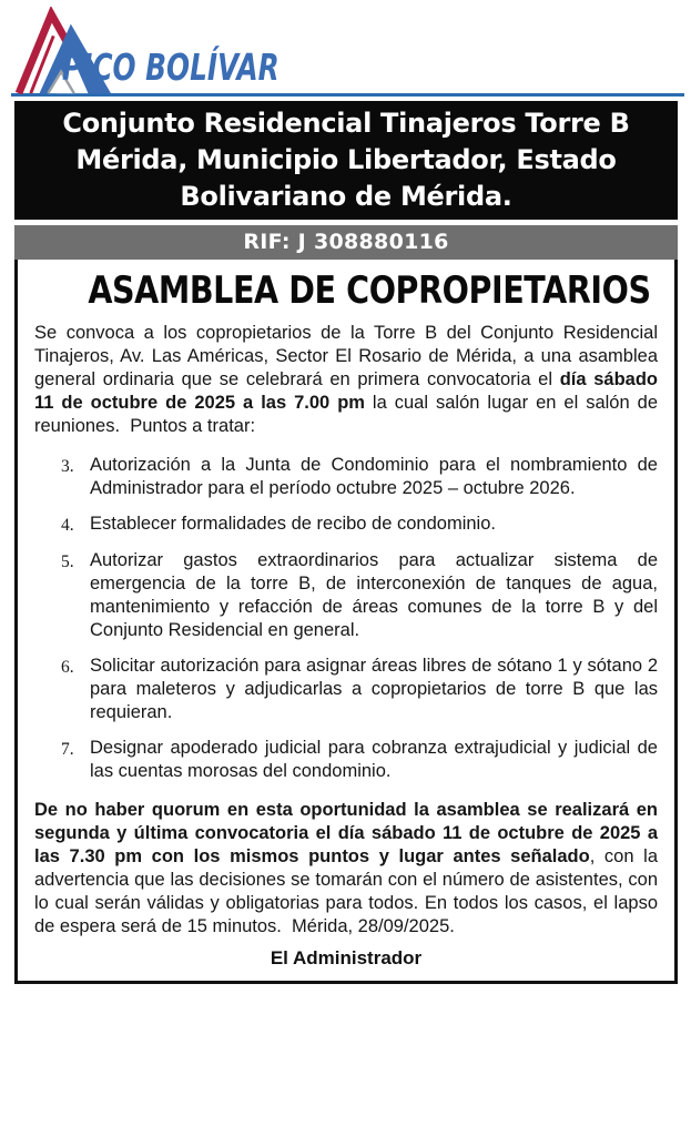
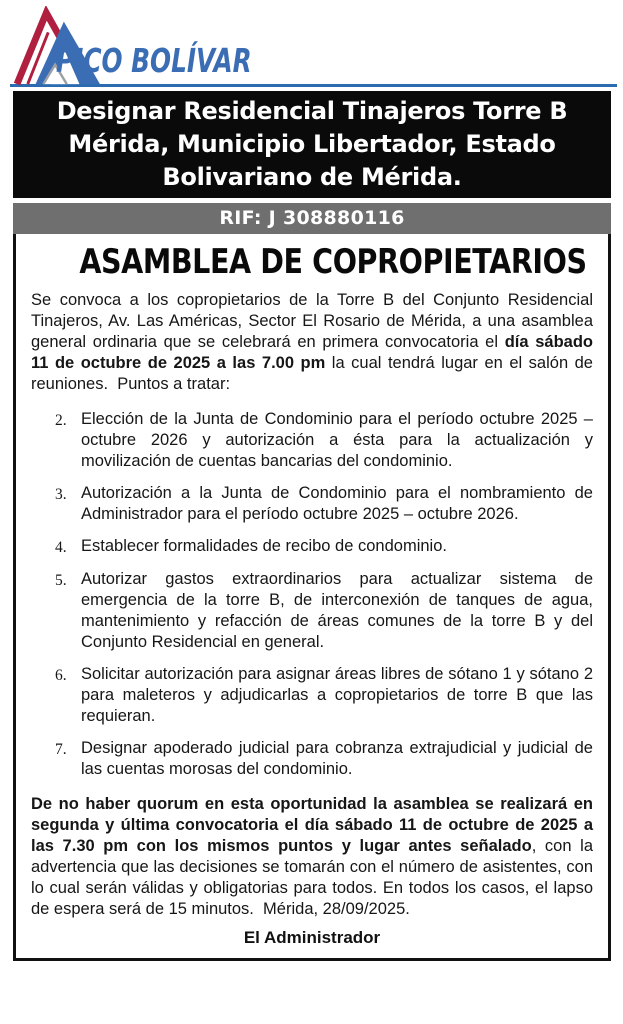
  PICO BOLÍVAR
- Conjunto Residencial Tinajeros Torre B Mérida, Municipio Libertador, Estado Bolivariano de Mérida.
+ Designar Residencial Tinajeros Torre B Mérida, Municipio Libertador, Estado Bolivariano de Mérida.
  RIF: J 308880116
  ASAMBLEA DE COPROPIETARIOS
- Se convoca a los copropietarios de la Torre B del Conjunto Residencial Tinajeros, Av. Las Américas, Sector El Rosario de Mérida, a una asamblea general ordinaria que se celebrará en primera convocatoria el día sábado 11 de octubre de 2025 a las 7.00 pm la cual salón lugar en el salón de reuniones. Puntos a tratar:
+ Se convoca a los copropietarios de la Torre B del Conjunto Residencial Tinajeros, Av. Las Américas, Sector El Rosario de Mérida, a una asamblea general ordinaria que se celebrará en primera convocatoria el día sábado 11 de octubre de 2025 a las 7.00 pm la cual tendrá lugar en el salón de reuniones. Puntos a tratar:
+ 2.
+ Elección de la Junta de Condominio para el período octubre 2025 – octubre 2026 y autorización a ésta para la actualización y movilización de cuentas bancarias del condominio.
  3.
  Autorización a la Junta de Condominio para el nombramiento de Administrador para el período octubre 2025 – octubre 2026.
  4.
  Establecer formalidades de recibo de condominio.
  5.
  Autorizar gastos extraordinarios para actualizar sistema de emergencia de la torre B, de interconexión de tanques de agua, mantenimiento y refacción de áreas comunes de la torre B y del Conjunto Residencial en general.
  6.
  Solicitar autorización para asignar áreas libres de sótano 1 y sótano 2 para maleteros y adjudicarlas a copropietarios de torre B que las requieran.
  7.
  Designar apoderado judicial para cobranza extrajudicial y judicial de las cuentas morosas del condominio.
  De no haber quorum en esta oportunidad la asamblea se realizará en segunda y última convocatoria el día sábado 11 de octubre de 2025 a las 7.30 pm con los mismos puntos y lugar antes señalado, con la advertencia que las decisiones se tomarán con el número de asistentes, con lo cual serán válidas y obligatorias para todos. En todos los casos, el lapso de espera será de 15 minutos. Mérida, 28/09/2025.
  El Administrador
